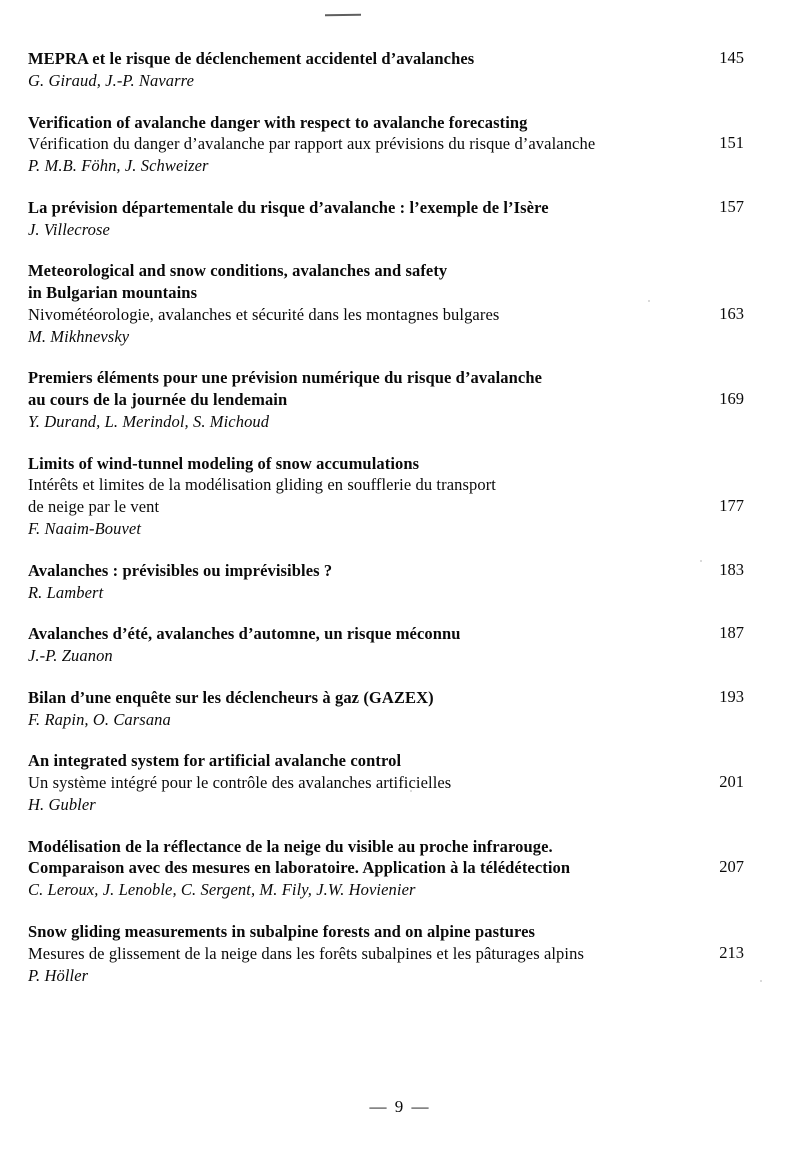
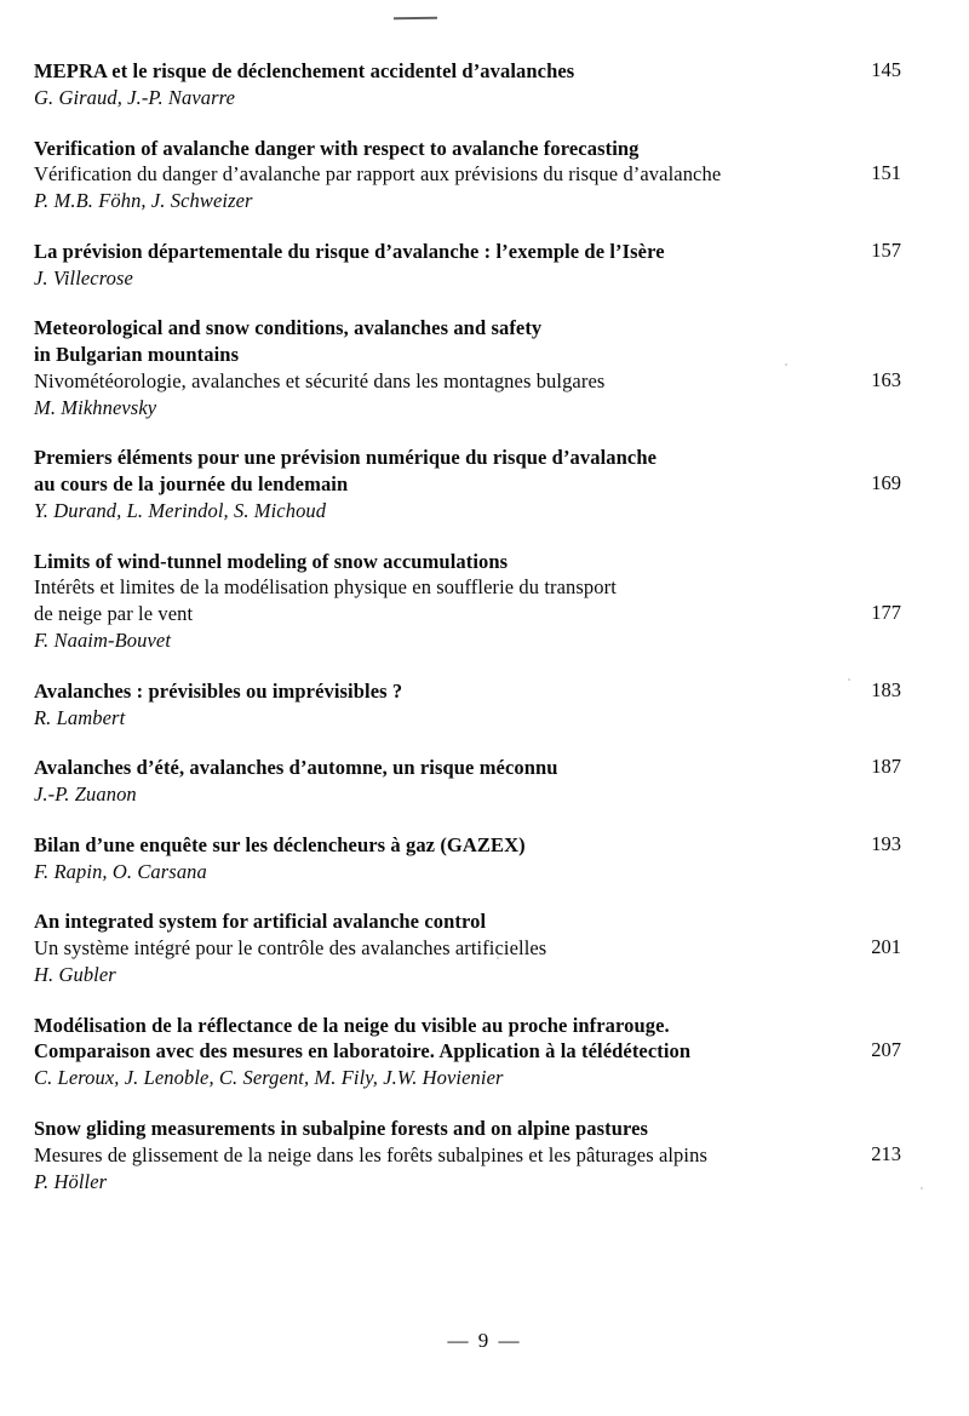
  MEPRA et le risque de déclenchement accidentel d’avalanches
  G. Giraud, J.-P. Navarre
  145
  Verification of avalanche danger with respect to avalanche forecasting
  Vérification du danger d’avalanche par rapport aux prévisions du risque d’avalanche
  P. M.B. Föhn, J. Schweizer
  151
  La prévision départementale du risque d’avalanche : l’exemple de l’Isère
  J. Villecrose
  157
  Meteorological and snow conditions, avalanches and safety
  in Bulgarian mountains
  Nivométéorologie, avalanches et sécurité dans les montagnes bulgares
  M. Mikhnevsky
  163
  Premiers éléments pour une prévision numérique du risque d’avalanche
  au cours de la journée du lendemain
  Y. Durand, L. Merindol, S. Michoud
  169
  Limits of wind-tunnel modeling of snow accumulations
- Intérêts et limites de la modélisation gliding en soufflerie du transport
+ Intérêts et limites de la modélisation physique en soufflerie du transport
  de neige par le vent
  F. Naaim-Bouvet
  177
  Avalanches : prévisibles ou imprévisibles ?
  R. Lambert
  183
  Avalanches d’été, avalanches d’automne, un risque méconnu
  J.-P. Zuanon
  187
  Bilan d’une enquête sur les déclencheurs à gaz (GAZEX)
  F. Rapin, O. Carsana
  193
  An integrated system for artificial avalanche control
  Un système intégré pour le contrôle des avalanches artificielles
  H. Gubler
  201
  Modélisation de la réflectance de la neige du visible au proche infrarouge.
  Comparaison avec des mesures en laboratoire. Application à la télédétection
  C. Leroux, J. Lenoble, C. Sergent, M. Fily, J.W. Hovienier
  207
  Snow gliding measurements in subalpine forests and on alpine pastures
  Mesures de glissement de la neige dans les forêts subalpines et les pâturages alpins
  P. Höller
  213
  — 9 —
